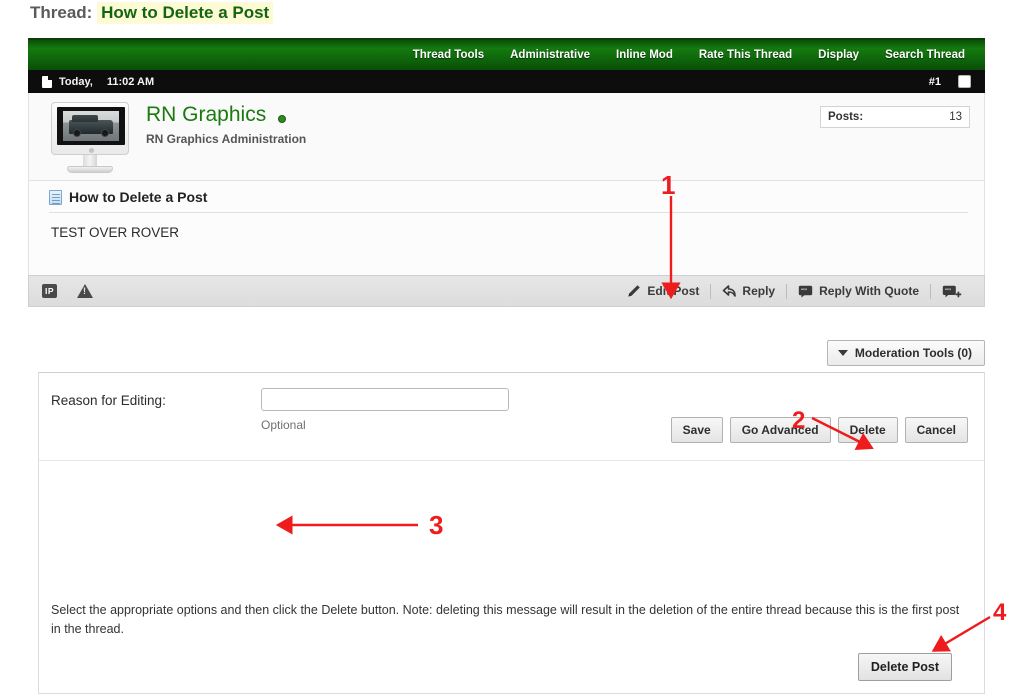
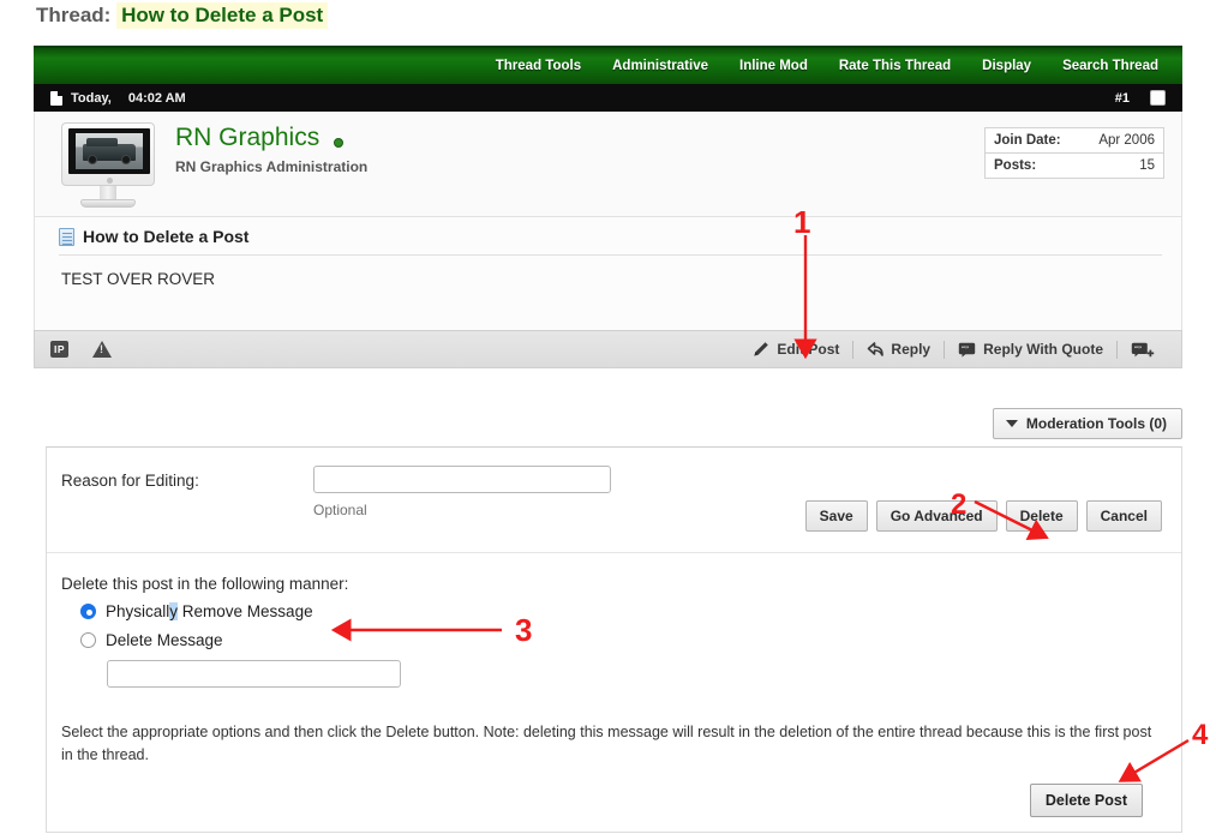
  Thread: How to Delete a Post
  Thread Tools
  Administrative
  Inline Mod
  Rate This Thread
  Display
  Search Thread
  Today,
- 11:02 AM
+ 04:02 AM
  #1
  RN Graphics
  RN Graphics Administration
+ Join Date:
+ Apr 2006
  Posts:
- 13
+ 15
  How to Delete a Post
  TEST OVER ROVER
  IP
  Edit Post
  Reply
  Reply With Quote
  Moderation Tools (0)
  Reason for Editing:
  Optional
  Save
  Go Advanced
  Delete
  Cancel
+ Delete this post in the following manner:
+ Physically Remove Message
+ Delete Message
  Select the appropriate options and then click the Delete button. Note: deleting this message will result in the deletion of the entire thread because this is the first post in the thread.
  Delete Post
  1
  2
  3
  4
